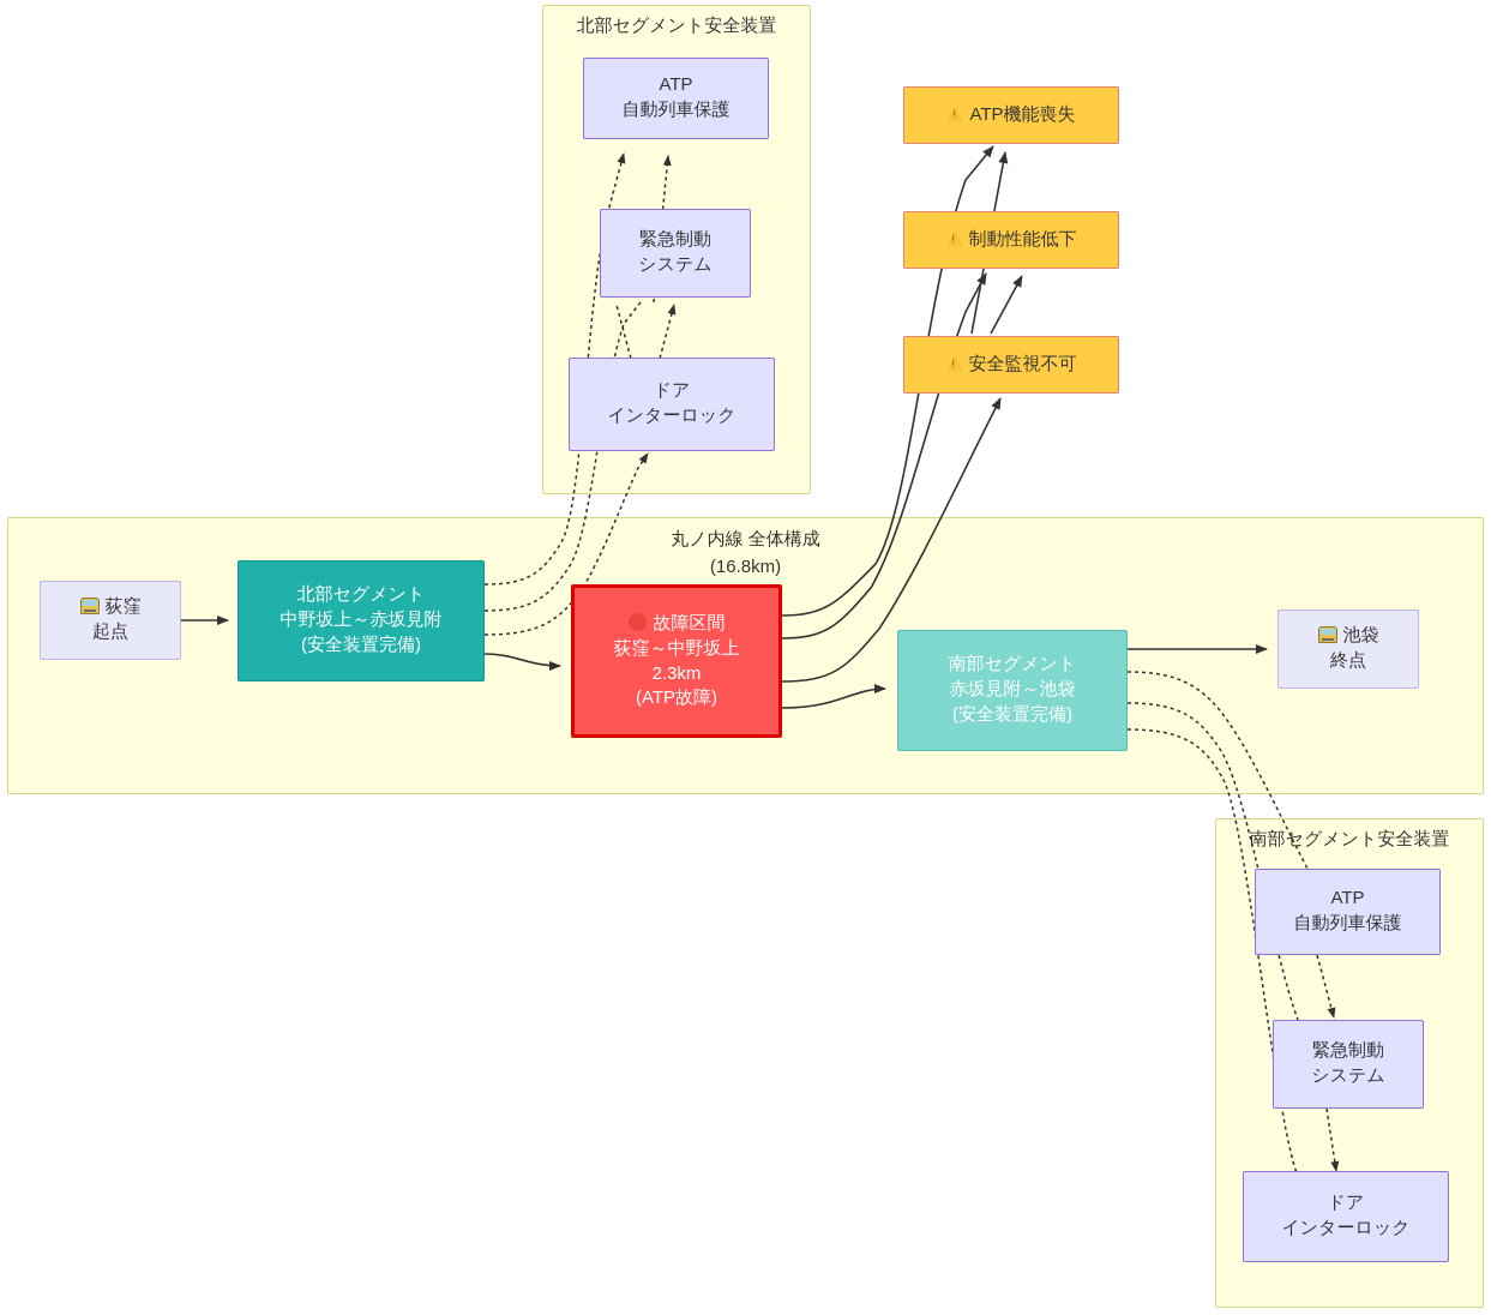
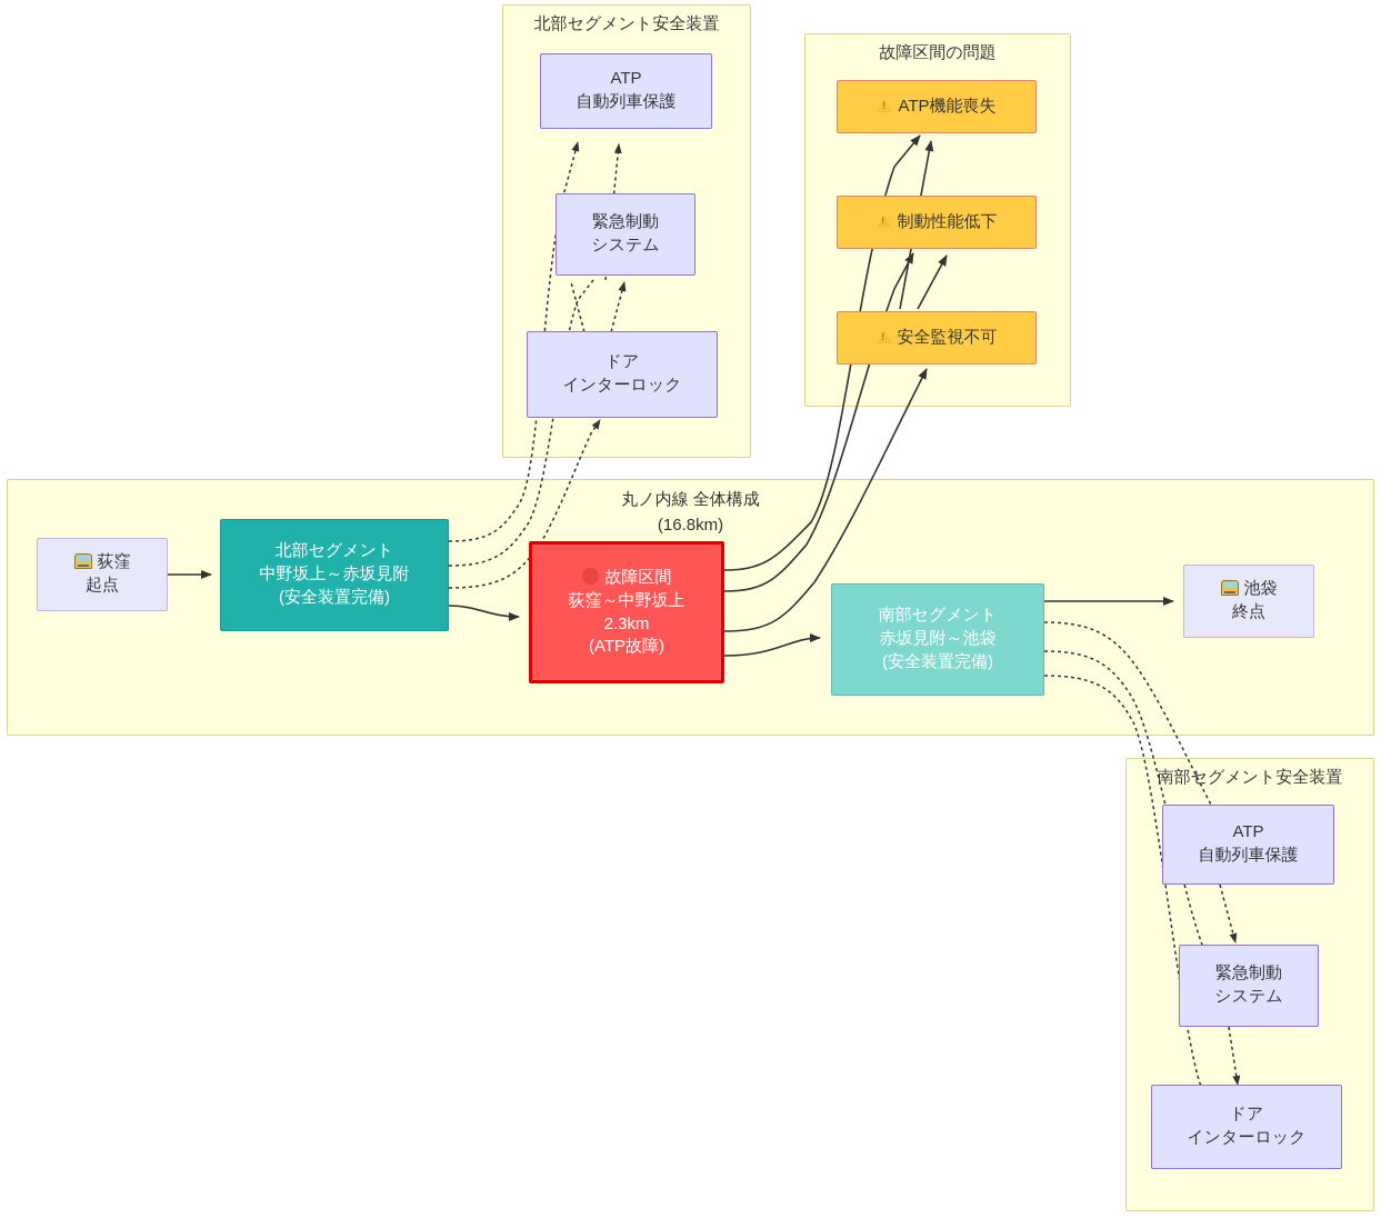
  北部セグメント安全装置
+ 故障区間の問題
  丸ノ内線 全体構成
  (16.8km)
  南部セグメント安全装置
  ATP
  自動列車保護
  緊急制動
  システム
  ドア
  インターロック
  ATP機能喪失
  制動性能低下
  安全監視不可
  荻窪
  起点
  北部セグメント
  中野坂上～赤坂見附
  (安全装置完備)
  故障区間
  荻窪～中野坂上
  2.3km
  (ATP故障)
  南部セグメント
  赤坂見附～池袋
  (安全装置完備)
  池袋
  終点
  ATP
  自動列車保護
  緊急制動
  システム
  ドア
  インターロック
